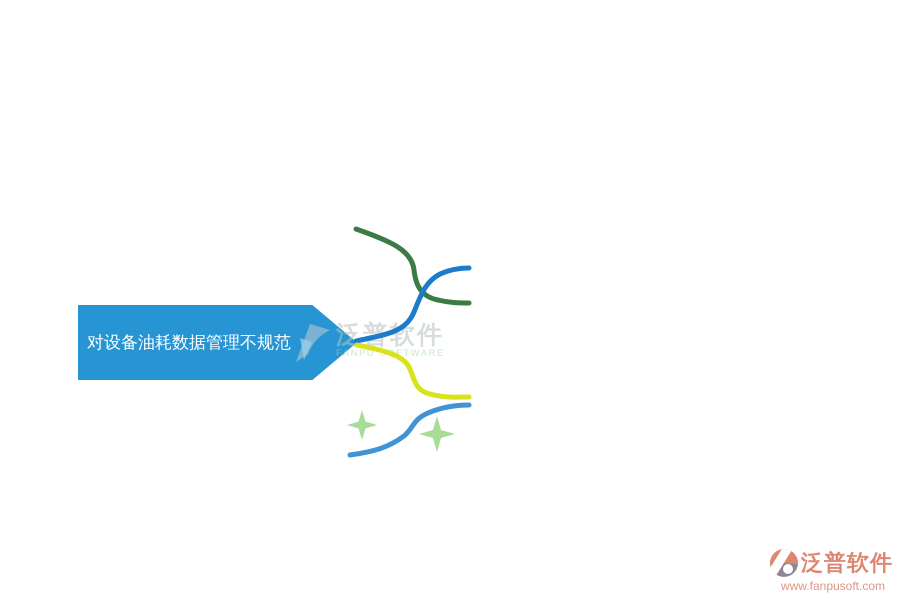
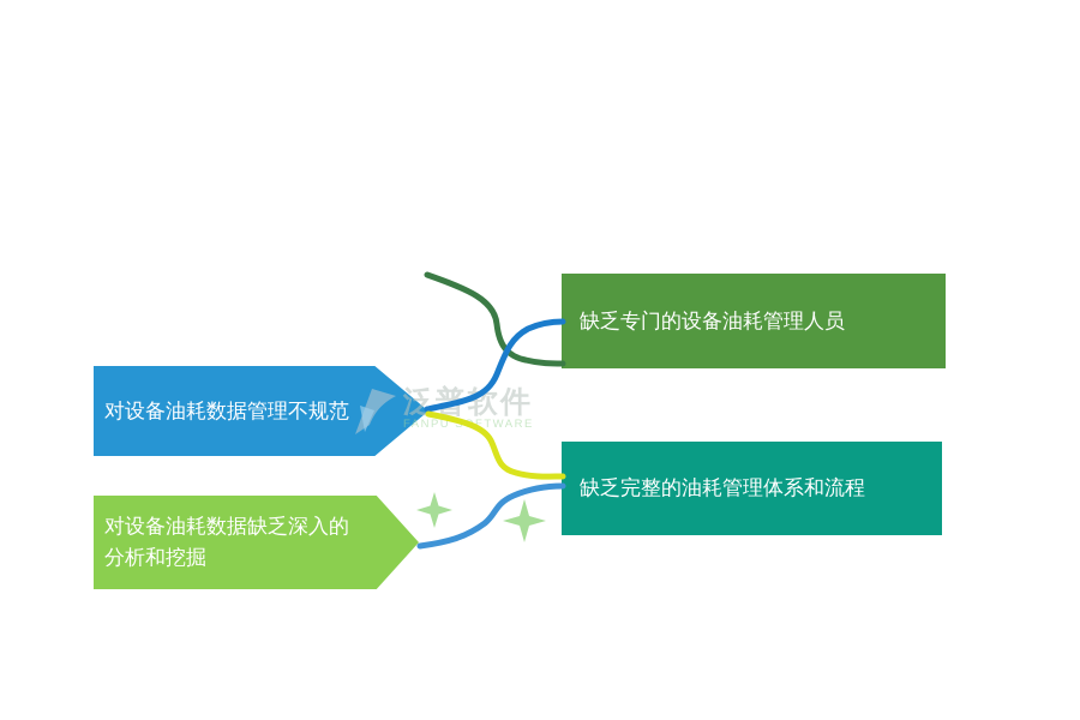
  对设备油耗数据管理不规范
+ 对设备油耗数据缺乏深入的
+ 分析和挖掘
+ 缺乏专门的设备油耗管理人员
+ 缺乏完整的油耗管理体系和流程
  泛软件
  FANPUFTWARE
- 泛普软件
- www.fanpusoft.com
